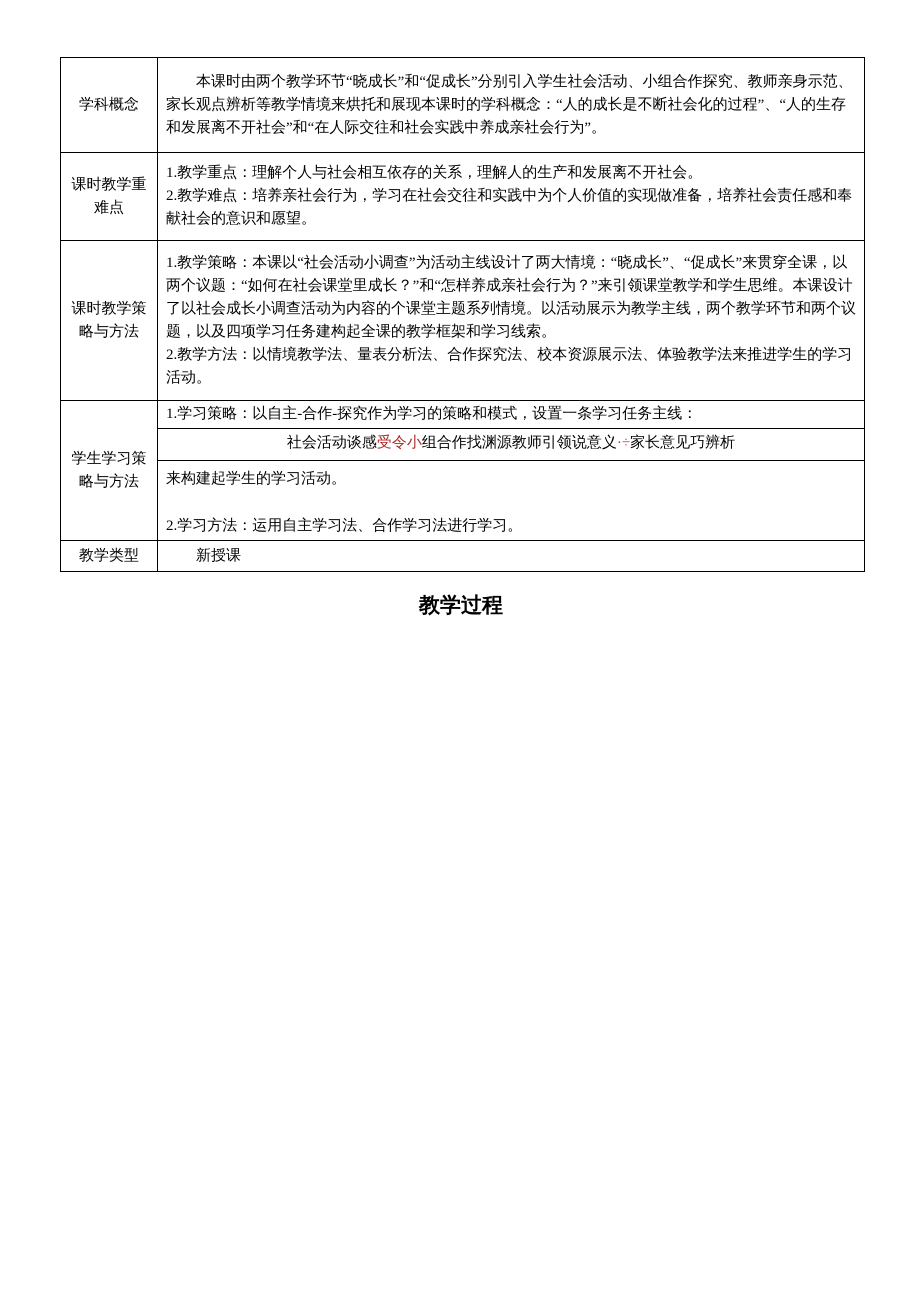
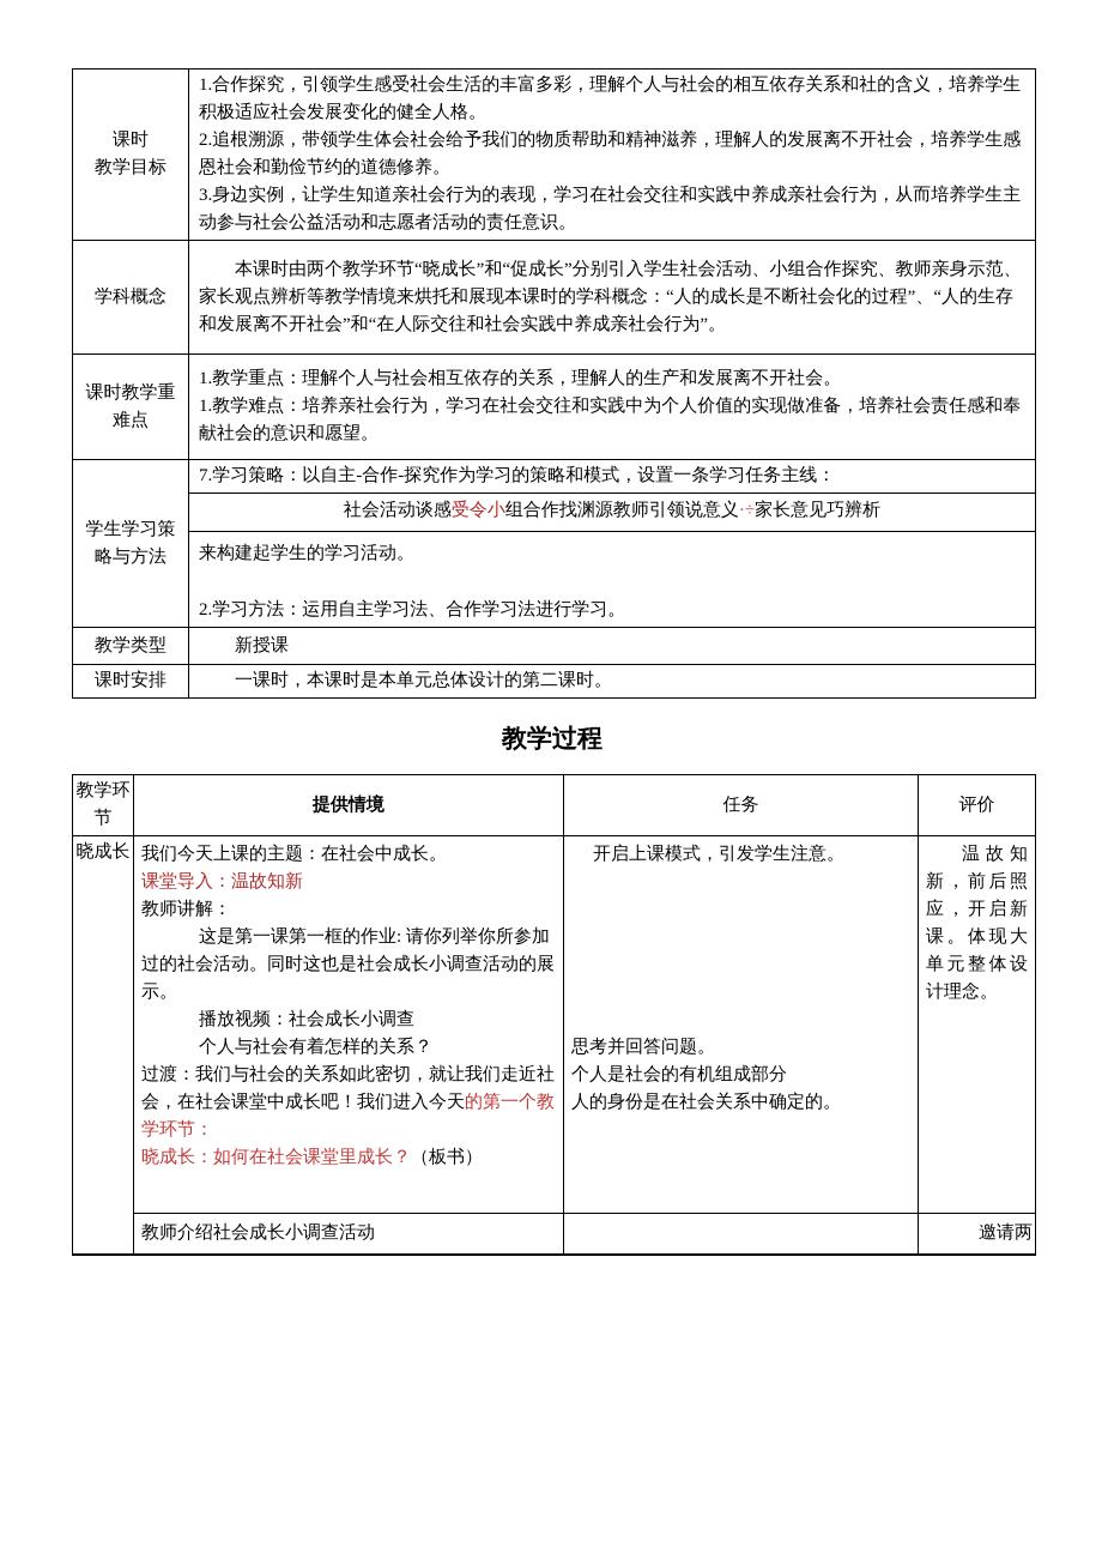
+ 课时 教学目标	1.合作探究，引领学生感受社会生活的丰富多彩，理解个人与社会的相互依存关系和社的含义，培养学生积极适应社会发展变化的健全人格。 2.追根溯源，带领学生体会社会给予我们的物质帮助和精神滋养，理解人的发展离不开社会，培养学生感恩社会和勤俭节约的道德修养。 3.身边实例，让学生知道亲社会行为的表现，学习在社会交往和实践中养成亲社会行为，从而培养学生主动参与社会公益活动和志愿者活动的责任意识。
  学科概念	本课时由两个教学环节“晓成长”和“促成长”分别引入学生社会活动、小组合作探究、教师亲身示范、家长观点辨析等教学情境来烘托和展现本课时的学科概念：“人的成长是不断社会化的过程”、“人的生存和发展离不开社会”和“在人际交往和社会实践中养成亲社会行为”。
- 课时教学重 难点	1.教学重点：理解个人与社会相互依存的关系，理解人的生产和发展离不开社会。 2.教学难点：培养亲社会行为，学习在社会交往和实践中为个人价值的实现做准备，培养社会责任感和奉献社会的意识和愿望。
+ 课时教学重 难点	1.教学重点：理解个人与社会相互依存的关系，理解人的生产和发展离不开社会。 1.教学难点：培养亲社会行为，学习在社会交往和实践中为个人价值的实现做准备，培养社会责任感和奉献社会的意识和愿望。
- 课时教学策 略与方法	1.教学策略：本课以“社会活动小调查”为活动主线设计了两大情境：“晓成长”、“促成长”来贯穿全课，以两个议题：“如何在社会课堂里成长？”和“怎样养成亲社会行为？”来引领课堂教学和学生思维。本课设计了以社会成长小调查活动为内容的个课堂主题系列情境。以活动展示为教学主线，两个教学环节和两个议题，以及四项学习任务建构起全课的教学框架和学习线索。 2.教学方法：以情境教学法、量表分析法、合作探究法、校本资源展示法、体验教学法来推进学生的学习活动。
- 学生学习策 略与方法	1.学习策略：以自主-合作-探究作为学习的策略和模式，设置一条学习任务主线： 社会活动谈感受令小组合作找渊源教师引领说意义·÷家长意见巧辨析 来构建起学生的学习活动。 2.学习方法：运用自主学习法、合作学习法进行学习。
+ 学生学习策 略与方法	7.学习策略：以自主-合作-探究作为学习的策略和模式，设置一条学习任务主线： 社会活动谈感受令小组合作找渊源教师引领说意义·÷家长意见巧辨析 来构建起学生的学习活动。 2.学习方法：运用自主学习法、合作学习法进行学习。
  教学类型	新授课
+ 课时安排	一课时，本课时是本单元总体设计的第二课时。
  教学过程
+ 教学环 节	提供情境	任务	评价
+ 晓成长	我们今天上课的主题：在社会中成长。 课堂导入：温故知新 教师讲解： 这是第一课第一框的作业: 请你列举你所参加过的社会活动。同时这也是社会成长小调查活动的展示。 播放视频：社会成长小调查 个人与社会有着怎样的关系？ 过渡：我们与社会的关系如此密切，就让我们走近社会，在社会课堂中成长吧！我们进入今天的第一个教学环节： 晓成长：如何在社会课堂里成长？（板书）	开启上课模式，引发学生注意。 思考并回答问题。 个人是社会的有机组成部分 人的身份是在社会关系中确定的。	温故知新，前后照应，开启新课。体现大单元整体设计理念。
+ 教师介绍社会成长小调查活动		邀请两
